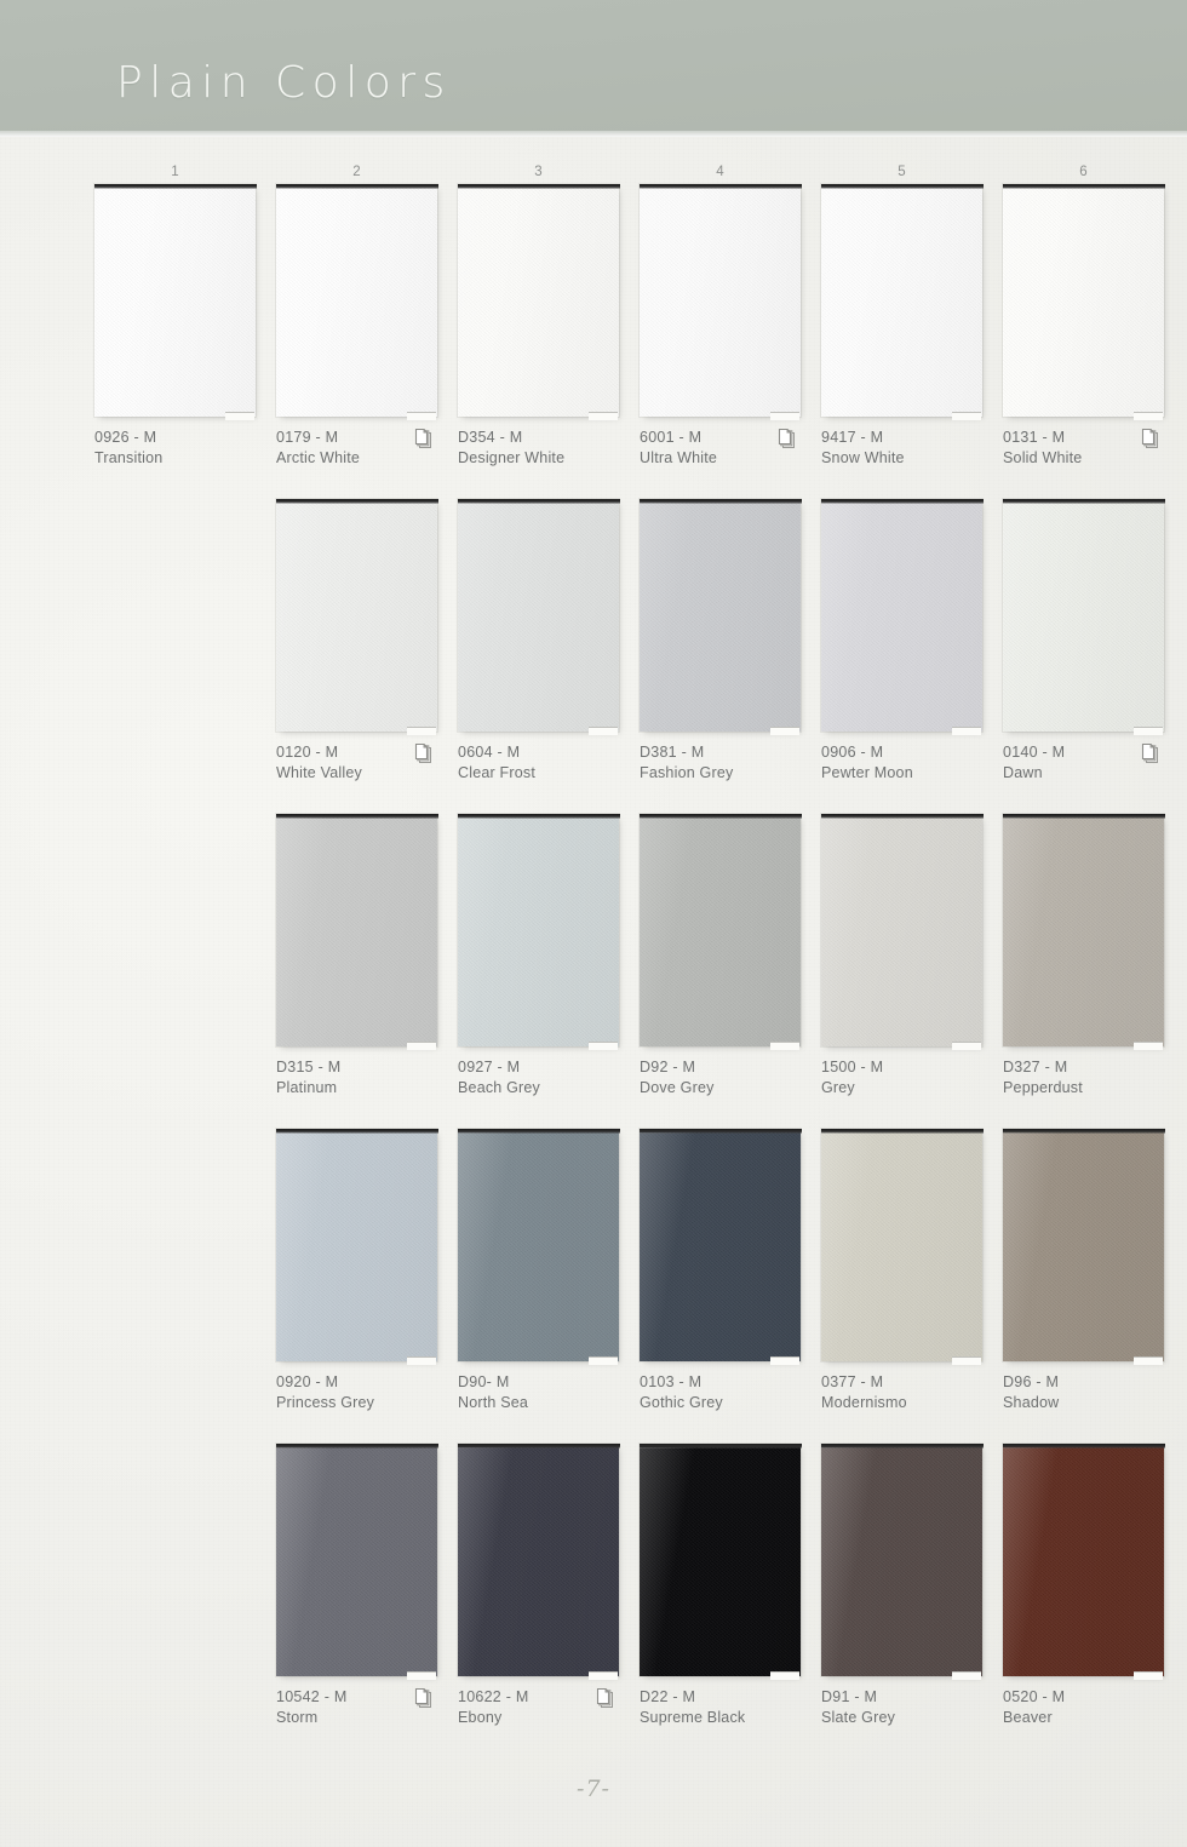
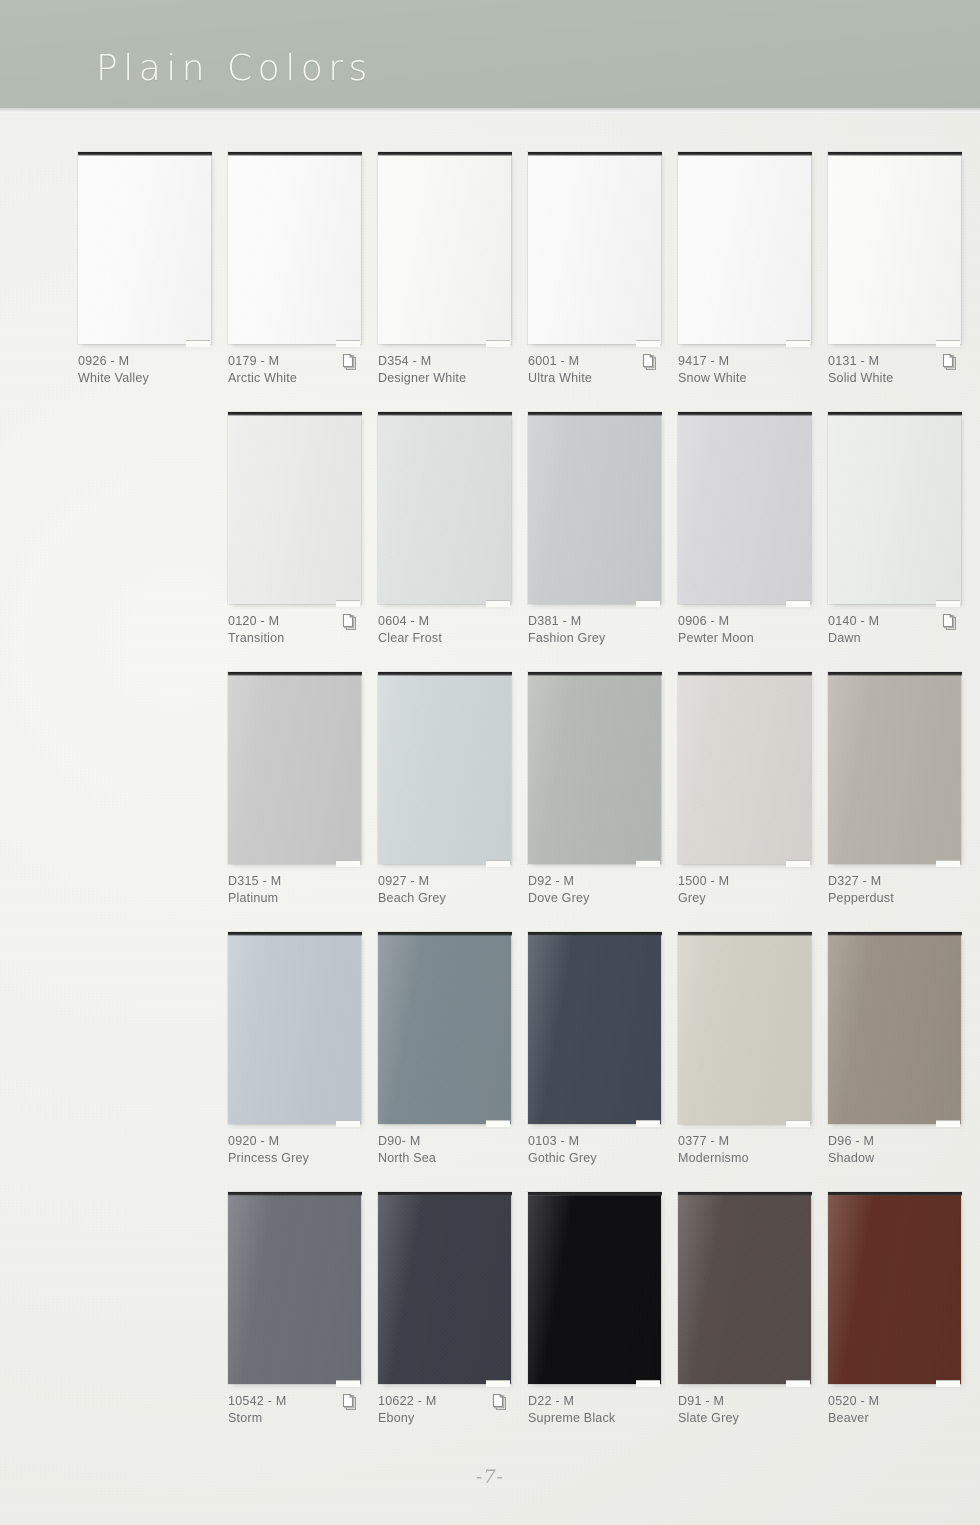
  Plain Colors
- 1
- 2
- 3
- 4
- 5
- 6
  0926 - M
- Transition
+ White Valley
  0179 - M
  Arctic White
  D354 - M
  Designer White
  6001 - M
  Ultra White
  9417 - M
  Snow White
  0131 - M
  Solid White
  0120 - M
- White Valley
+ Transition
  0604 - M
  Clear Frost
  D381 - M
  Fashion Grey
  0906 - M
  Pewter Moon
  0140 - M
  Dawn
  D315 - M
  Platinum
  0927 - M
  Beach Grey
  D92 - M
  Dove Grey
  1500 - M
  Grey
  D327 - M
  Pepperdust
  0920 - M
  Princess Grey
  D90- M
  North Sea
  0103 - M
  Gothic Grey
  0377 - M
  Modernismo
  D96 - M
  Shadow
  10542 - M
  Storm
  10622 - M
  Ebony
  D22 - M
  Supreme Black
  D91 - M
  Slate Grey
  0520 - M
  Beaver
  -7-
